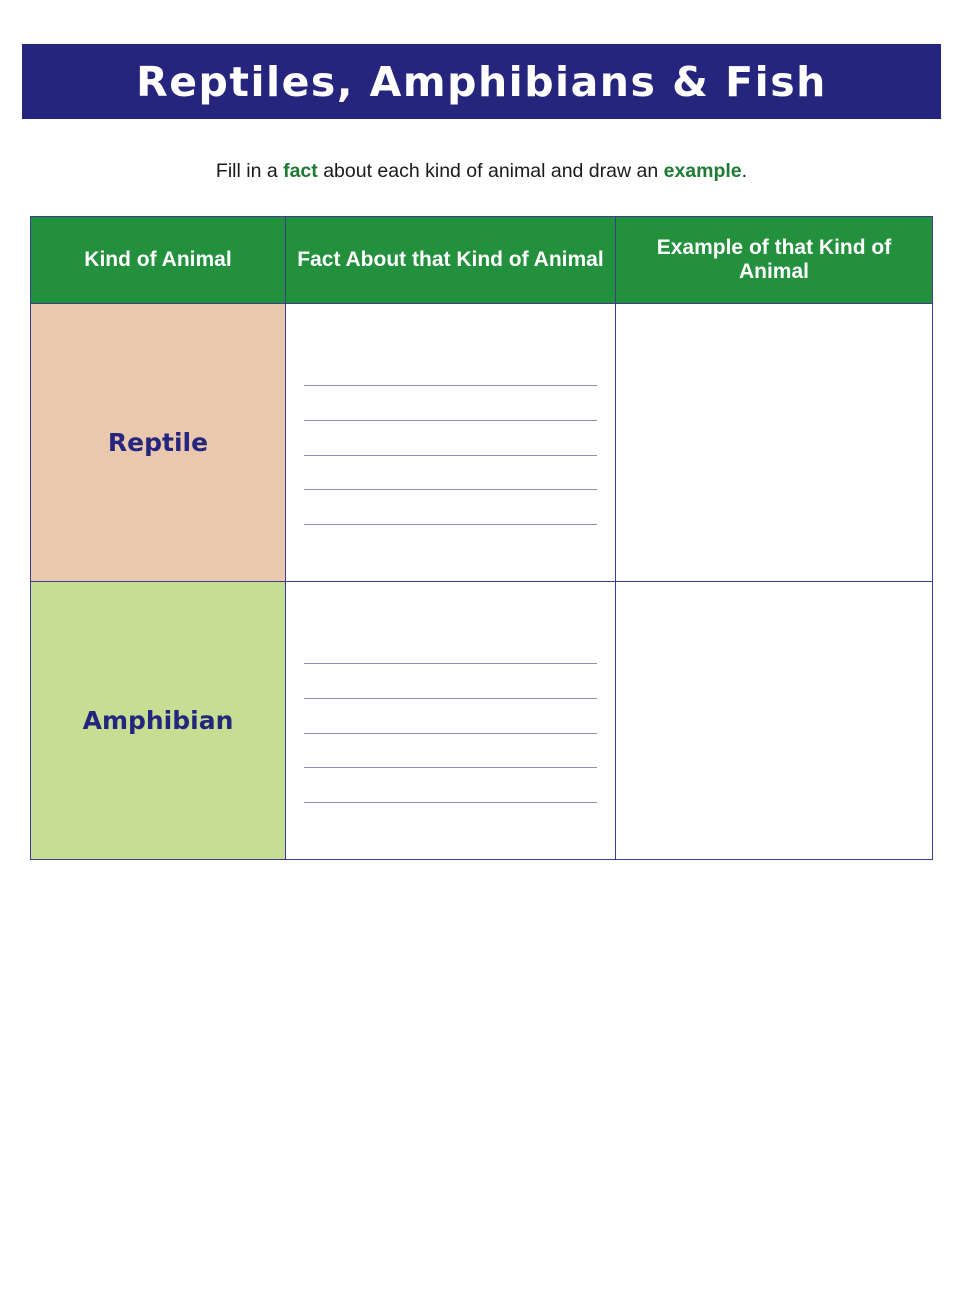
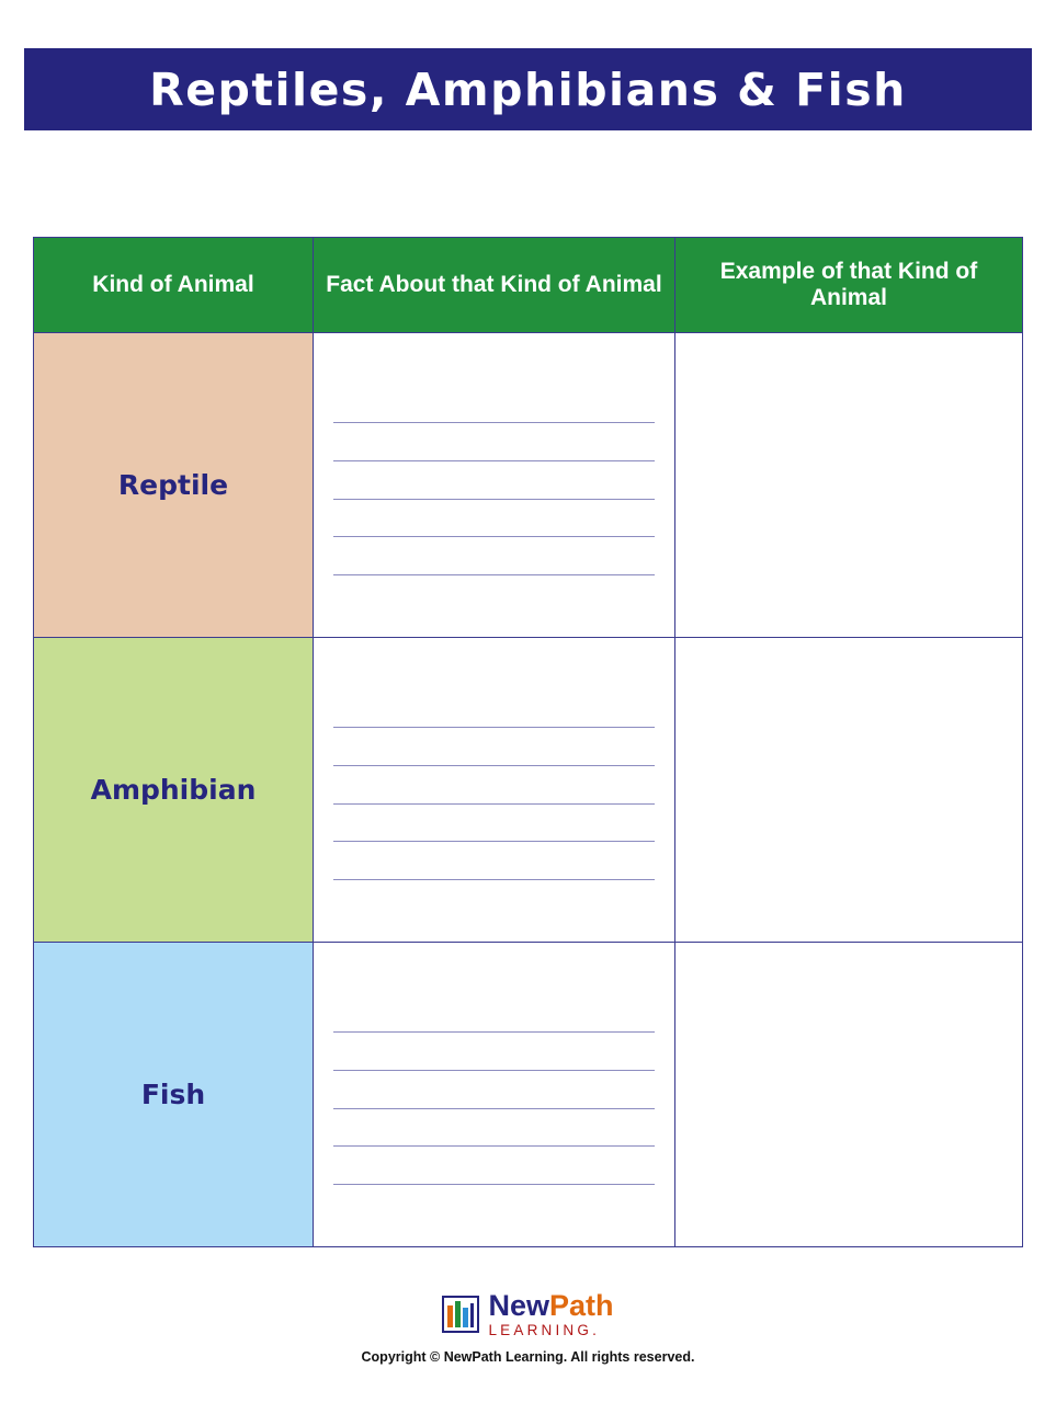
  Reptiles, Amphibians & Fish
- Fill in a fact about each kind of animal and draw an example.
  Kind of Animal	Fact About that Kind of Animal	Example of that Kind of Animal
  Reptile
  Amphibian
+ Fish
+ NewPath
+ LEARNING.
+ Copyright © NewPath Learning. All rights reserved.
